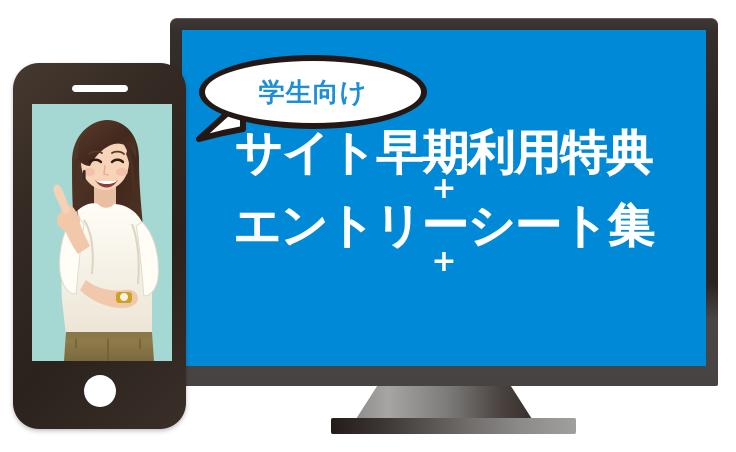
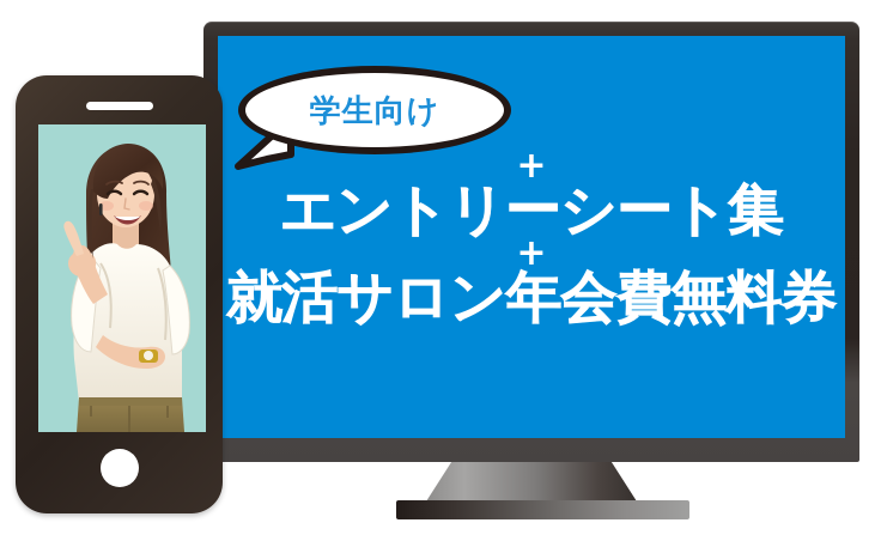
- サイト早期利用特典
  +
  エントリーシート集
  +
+ 就活サロン年会費無料券
  学生向け
